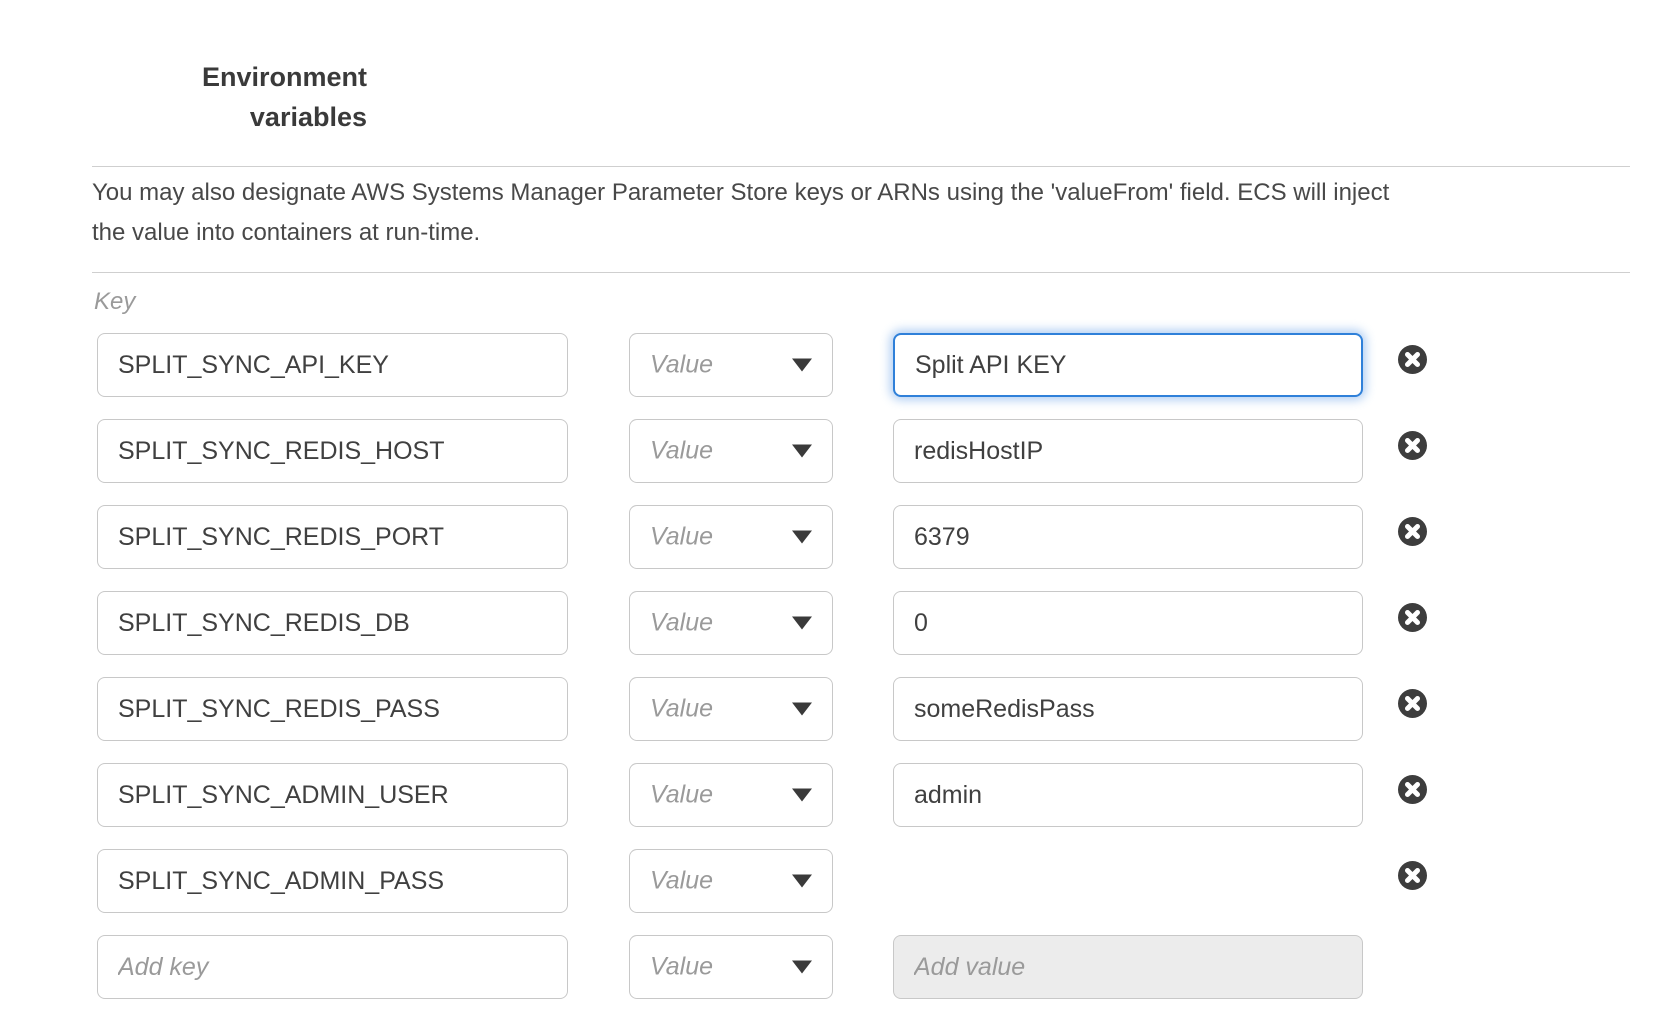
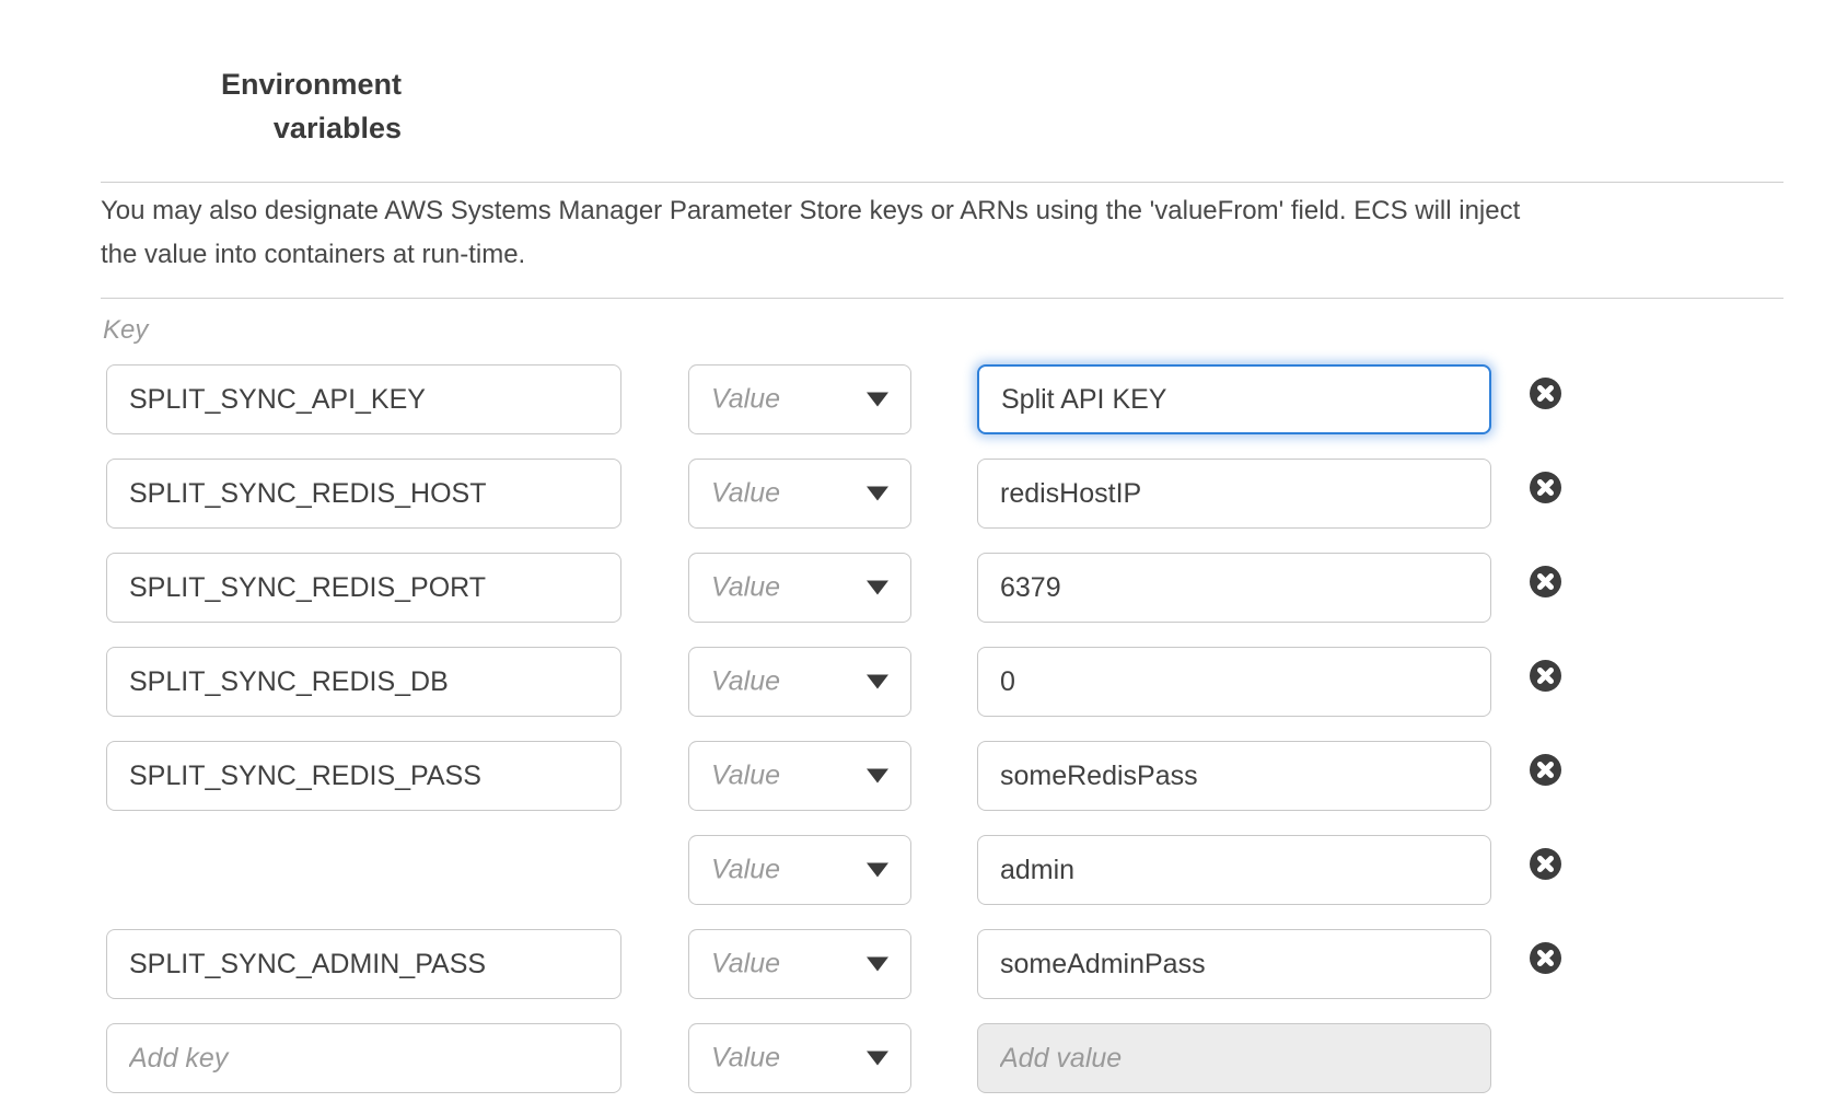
  Environment variables
  You may also designate AWS Systems Manager Parameter Store keys or ARNs using the 'valueFrom' field. ECS will inject
  the value into containers at run-time.
  Key
  SPLIT_SYNC_API_KEY
  Value
  Split API KEY
  SPLIT_SYNC_REDIS_HOST
  Value
  redisHostIP
  SPLIT_SYNC_REDIS_PORT
  Value
  6379
  SPLIT_SYNC_REDIS_DB
  Value
  0
  SPLIT_SYNC_REDIS_PASS
  Value
  someRedisPass
- SPLIT_SYNC_ADMIN_USER
  Value
  admin
  SPLIT_SYNC_ADMIN_PASS
  Value
+ someAdminPass
  Add key
  Value
  Add value
